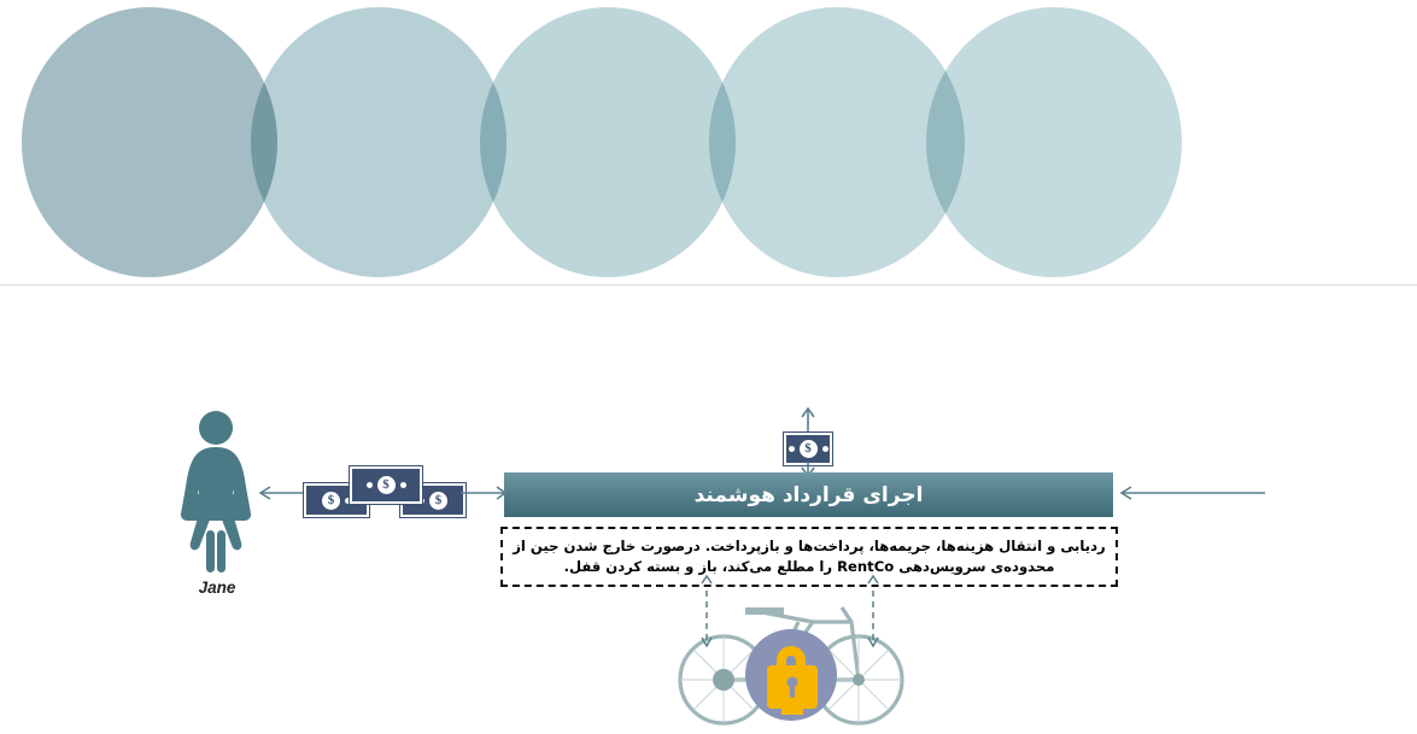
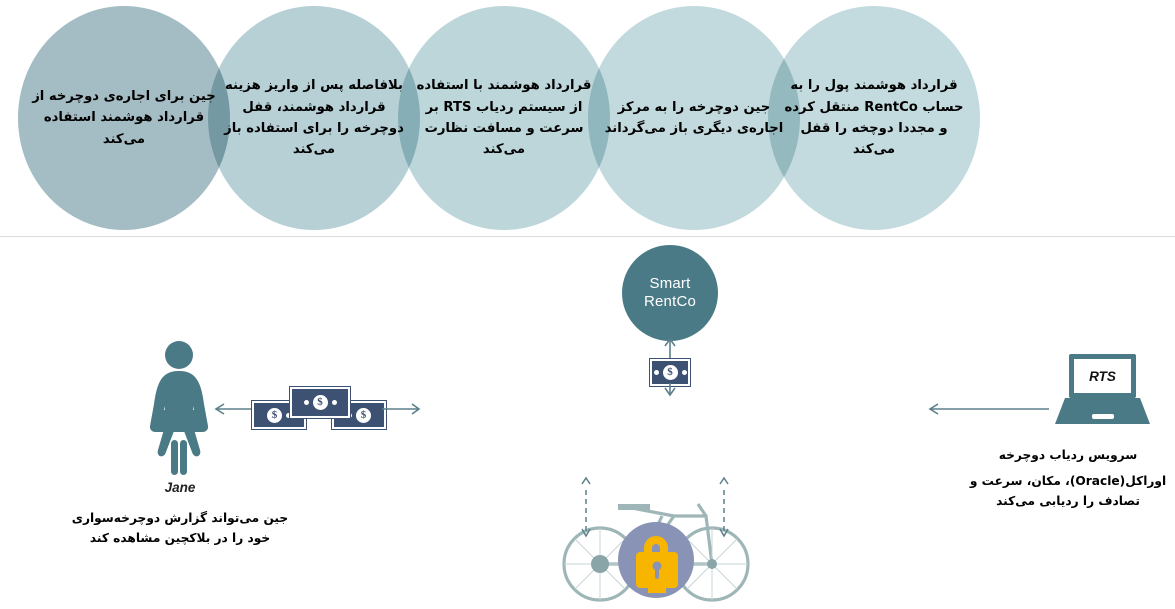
+ جین برای اجاره‌ی دوچرخه از قرارداد هوشمند استفاده می‌کند
+ بلافاصله پس از واریز هزینه قرارداد هوشمند، قفل دوچرخه را برای استفاده باز می‌کند
+ قرارداد هوشمند با استفاده از سیستم ردیاب RTS بر سرعت و مسافت نظارت می‌کند
+ جین دوچرخه را به مرکز اجاره‌ی دیگری باز می‌گرداند
+ قرارداد هوشمند پول را به حساب RentCo منتقل کرده و مجددا دوچخه را قفل می‌کند
+ Smart
+ RentCo
  $
- اجرای قرارداد هوشمند
- ردیابی و انتقال هزینه‌ها، جریمه‌ها، پرداخت‌ها و بازپرداخت. درصورت خارج شدن جین از محدوده‌ی سرویس‌دهی RentCo را مطلع می‌کند، باز و بسته کردن قفل.
  Jane
+ جین می‌تواند گزارش دوچرخه‌سواری خود را در بلاکچین مشاهده کند
  $
  $
  $
+ RTS
+ سرویس ردیاب دوچرخه
+ اوراکل(Oracle)، مکان، سرعت و تصادف را ردیابی می‌کند
